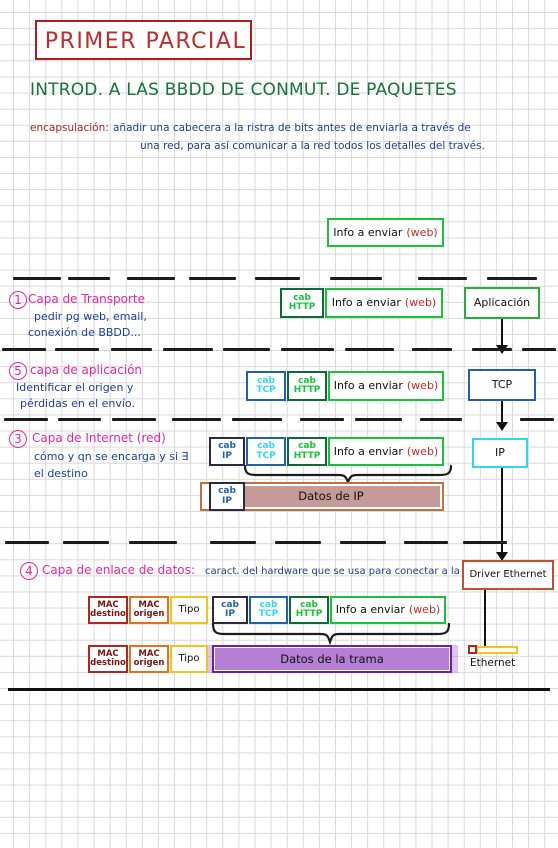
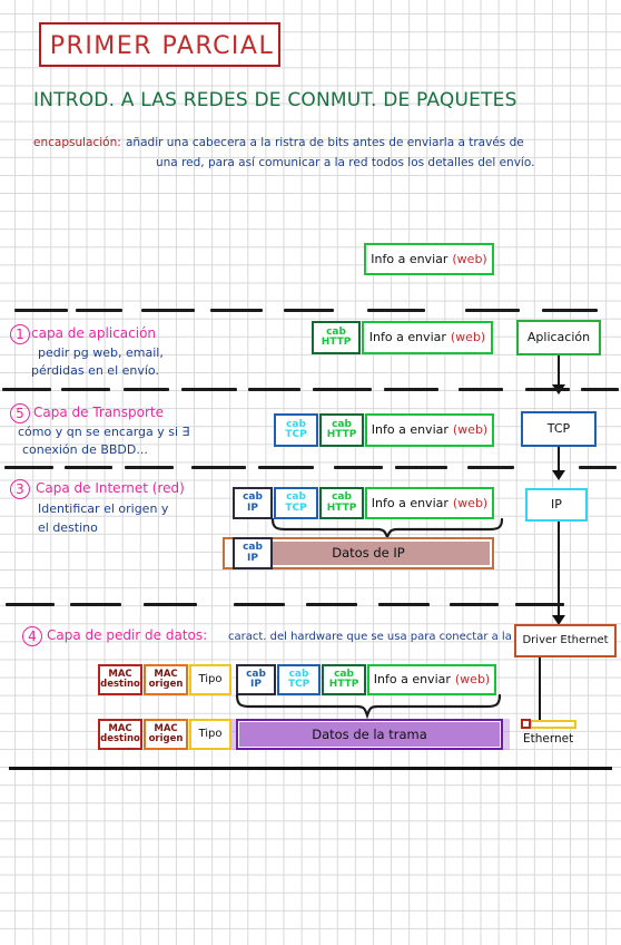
  PRIMER PARCIAL
- INTROD. A LAS BBDD DE CONMUT. DE PAQUETES
+ INTROD. A LAS REDES DE CONMUT. DE PAQUETES
  encapsulación:
  añadir una cabecera a la ristra de bits antes de enviarla a través de
- una red, para así comunicar a la red todos los detalles del través.
+ una red, para así comunicar a la red todos los detalles del envío.
  Info a enviar
  (web)
  1
- Capa de Transporte
+ capa de aplicación
  pedir pg web, email,
- conexión de BBDD...
+ pérdidas en el envío.
  cab
  HTTP
  Info a enviar
  (web)
  Aplicación
  5
- capa de aplicación
+ Capa de Transporte
- Identificar el origen y
+ cómo y qn se encarga y si ∃
- pérdidas en el envío.
+ conexión de BBDD...
  cab
  TCP
  cab
  HTTP
  Info a enviar
  (web)
  TCP
  3
  Capa de Internet (red)
- cómo y qn se encarga y si ∃
+ Identificar el origen y
  el destino
  cab
  IP
  cab
  TCP
  cab
  HTTP
  Info a enviar
  (web)
  cab
  IP
  Datos de IP
  IP
  4
- Capa de enlace de datos:
+ Capa de pedir de datos:
  caract. del hardware que se usa para conectar a la
  Driver Ethernet
  Ethernet
  MAC
  destino
  MAC
  origen
  Tipo
  cab
  IP
  cab
  TCP
  cab
  HTTP
  Info a enviar
  (web)
  MAC
  destino
  MAC
  origen
  Tipo
  Datos de la trama
